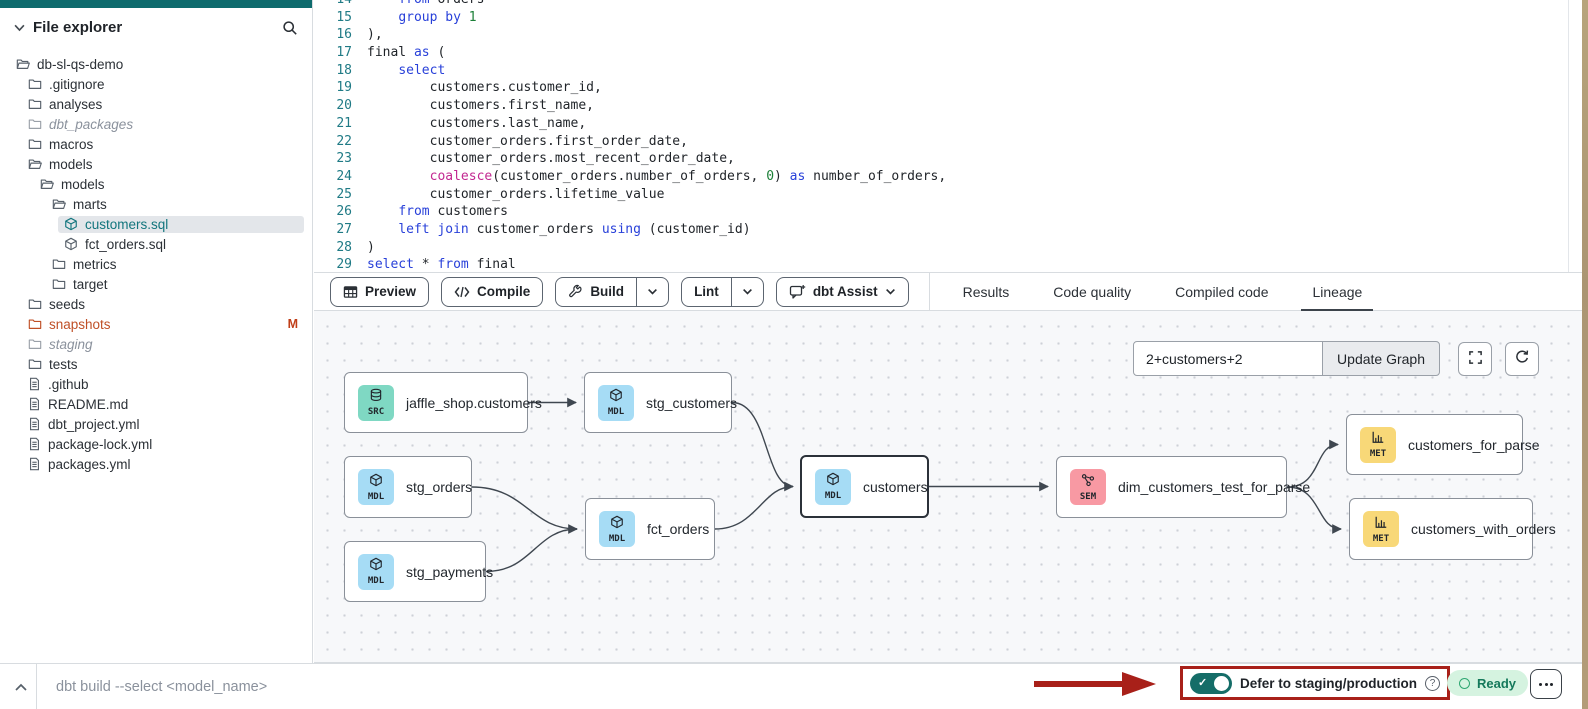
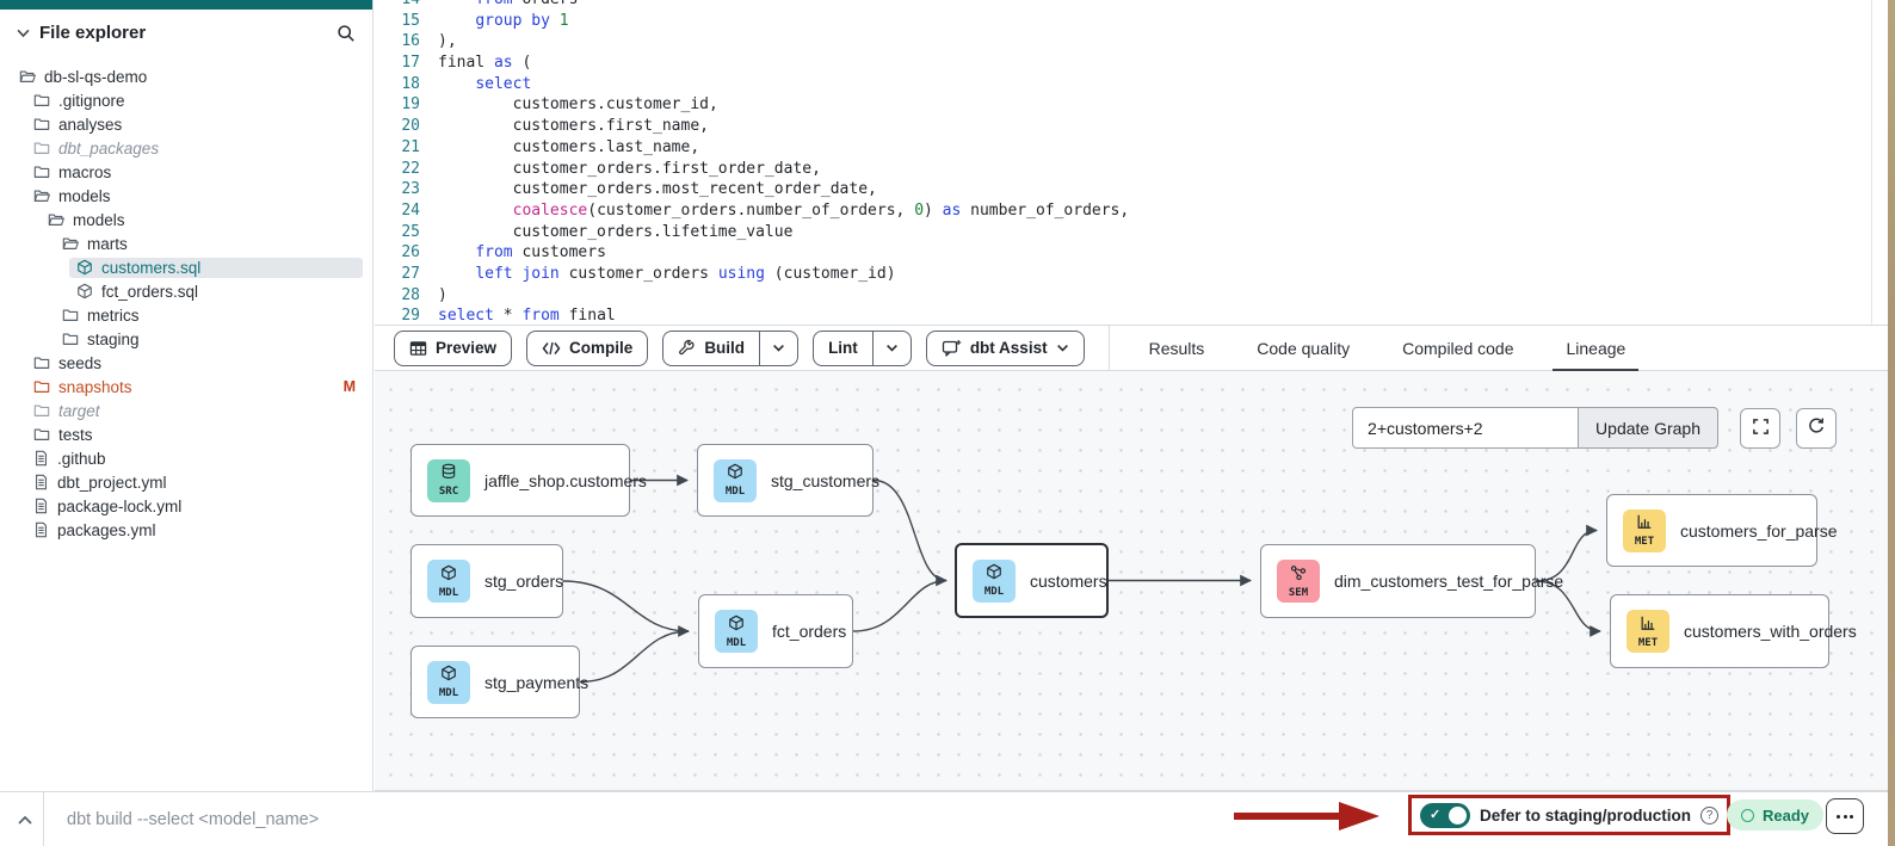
  File explorer
  db-sl-qs-demo
  .gitignore
  analyses
  dbt_packages
  macros
  models
  models
  marts
  customers.sql
  fct_orders.sql
  metrics
- target
+ staging
  seeds
  snapshots
  M
- staging
+ target
  tests
  .github
- README.md
  dbt_project.yml
  package-lock.yml
  packages.yml
  15
  group by 1
  16
  ),
  17
  final as (
  18
  select
  19
  customers.customer_id,
  20
  customers.first_name,
  21
  customers.last_name,
  22
  customer_orders.first_order_date,
  23
  customer_orders.most_recent_order_date,
  24
  coalesce(customer_orders.number_of_orders, 0) as number_of_orders,
  25
  customer_orders.lifetime_value
  26
  from customers
  27
  left join customer_orders using (customer_id)
  28
  )
  29
  select * from final
  Preview
  Compile
  Build
  Lint
  dbt Assist
  Results
  Code quality
  Compiled code
  Lineage
  2+customers+2
  Update Graph
  SRC
  jaffle_shop.customers
  MDL
  stg_customers
  MDL
  stg_orders
  MDL
  stg_payments
  MDL
  fct_orders
  MDL
  customers
  SEM
  dim_customers_test_for_parse
  MET
  customers_for_parse
  MET
  customers_with_orders
  dbt build --select <model_name>
  ✓
  Defer to staging/production
  ?
  Ready
